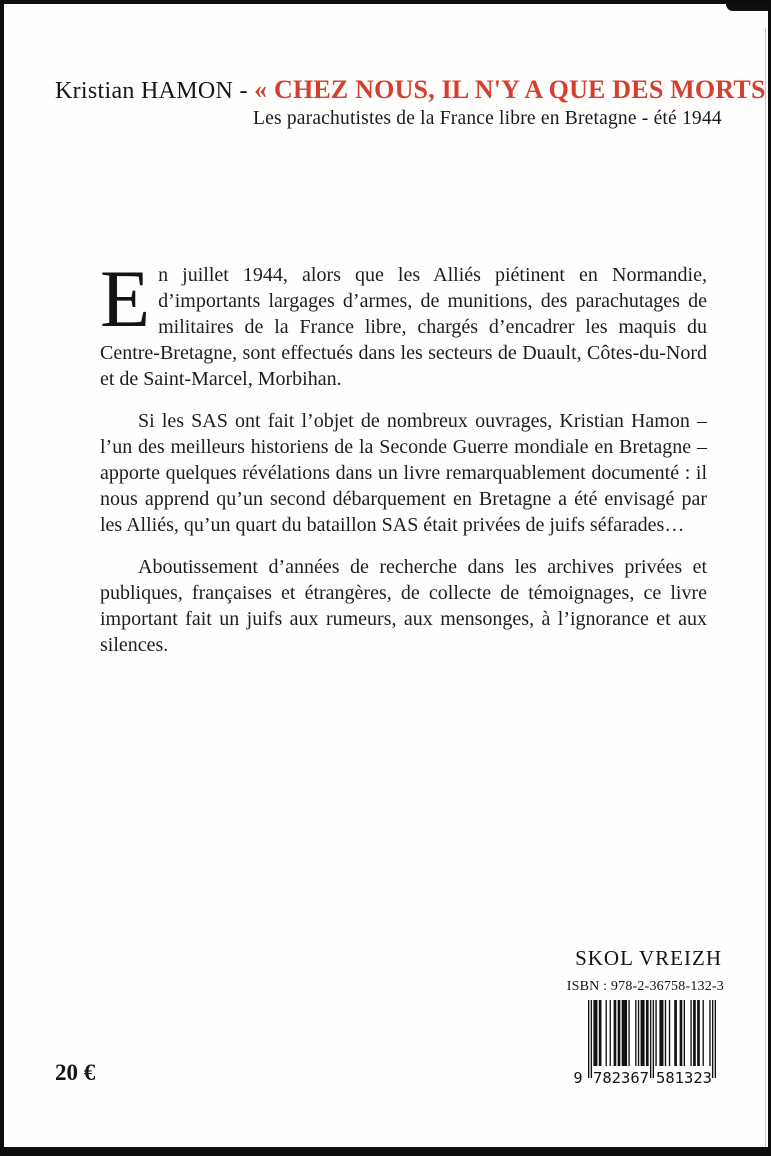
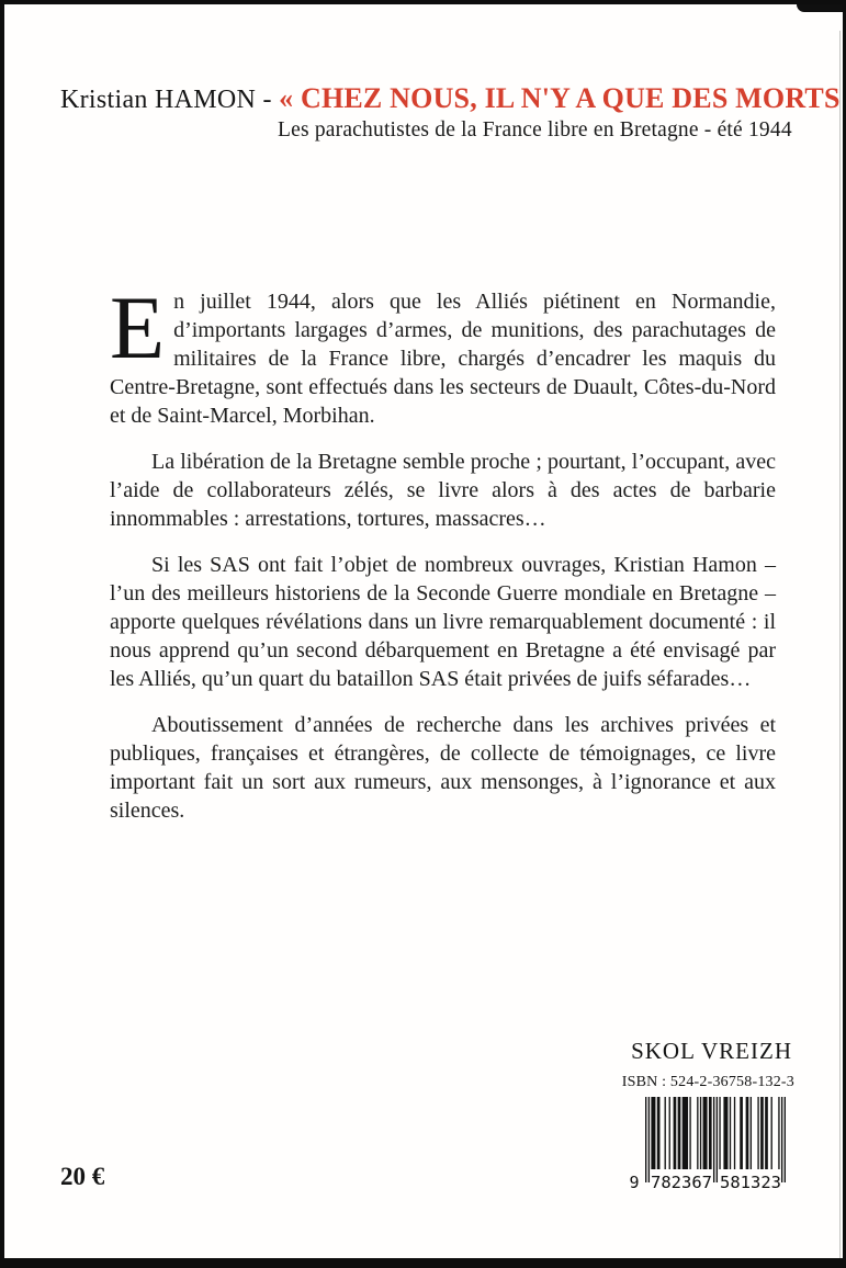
  Kristian HAMON - « CHEZ NOUS, IL N'Y A QUE DES MORTS
  Les parachutistes de la France libre en Bretagne - été 1944
  E
  n juillet 1944, alors que les Alliés piétinent en Normandie, d’importants largages d’armes, de munitions, des parachutages de militaires de la France libre, chargés d’encadrer les maquis du Centre-Bretagne, sont effectués dans les secteurs de Duault, Côtes-du-Nord et de Saint-Marcel, Morbihan.
+ La libération de la Bretagne semble proche ; pourtant, l’occupant, avec l’aide de collaborateurs zélés, se livre alors à des actes de barbarie innommables : arrestations, tortures, massacres…
  Si les SAS ont fait l’objet de nombreux ouvrages, Kristian Hamon – l’un des meilleurs historiens de la Seconde Guerre mondiale en Bretagne – apporte quelques révélations dans un livre remarquablement documenté : il nous apprend qu’un second débarquement en Bretagne a été envisagé par les Alliés, qu’un quart du bataillon SAS était privées de juifs séfarades…
- Aboutissement d’années de recherche dans les archives privées et publiques, françaises et étrangères, de collecte de témoignages, ce livre important fait un juifs aux rumeurs, aux mensonges, à l’ignorance et aux silences.
+ Aboutissement d’années de recherche dans les archives privées et publiques, françaises et étrangères, de collecte de témoignages, ce livre important fait un sort aux rumeurs, aux mensonges, à l’ignorance et aux silences.
  SKOL VREIZH
- ISBN : 978-2-36758-132-3
+ ISBN : 524-2-36758-132-3
  9
  782367
  581323
  20 €
